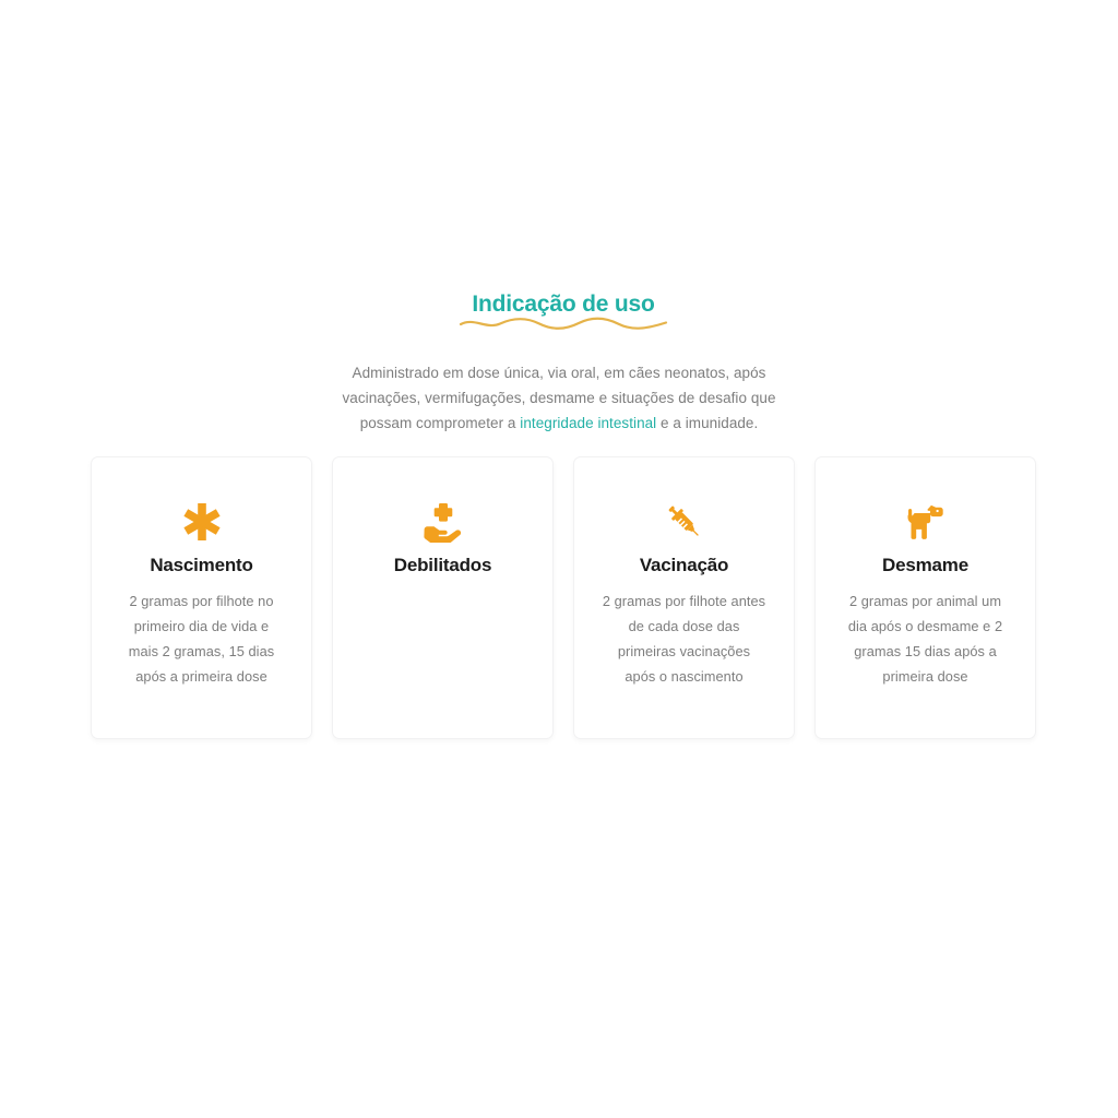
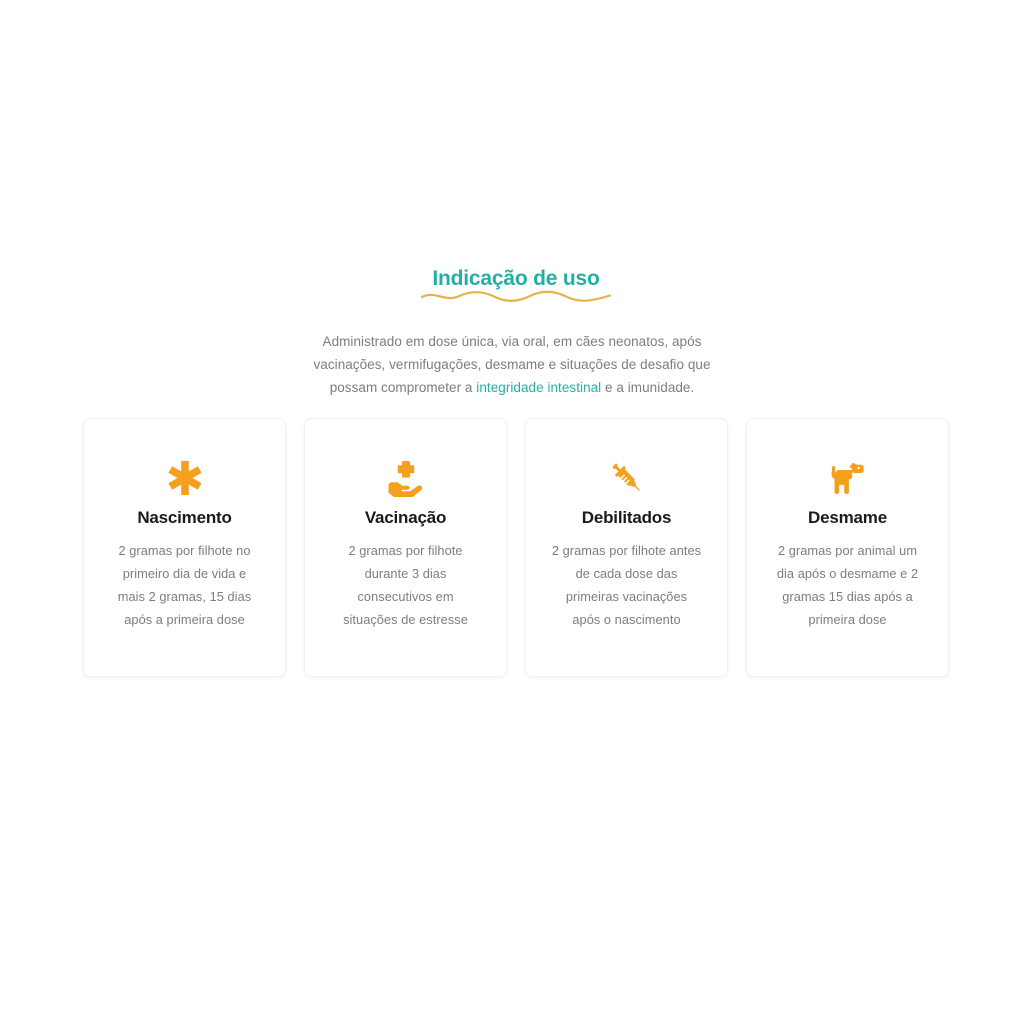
  Indicação de uso
  Administrado em dose única, via oral, em cães neonatos, após vacinações, vermifugações, desmame e situações de desafio que possam comprometer a integridade intestinal e a imunidade.
  Nascimento
  2 gramas por filhote no primeiro dia de vida e mais 2 gramas, 15 dias após a primeira dose
- Debilitados
+ Vacinação
+ 2 gramas por filhote durante 3 dias consecutivos em situações de estresse
- Vacinação
+ Debilitados
  2 gramas por filhote antes de cada dose das primeiras vacinações após o nascimento
  Desmame
  2 gramas por animal um dia após o desmame e 2 gramas 15 dias após a primeira dose
